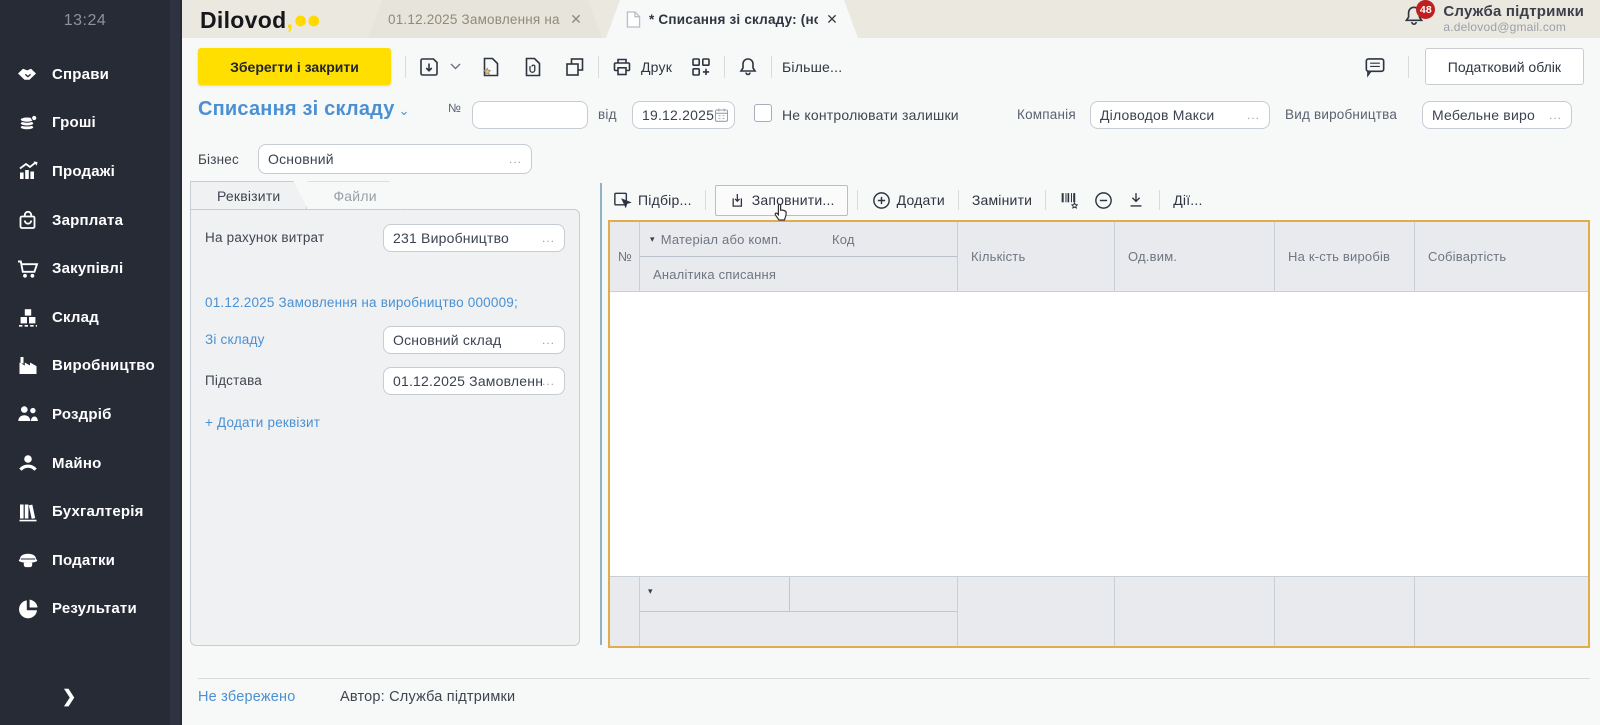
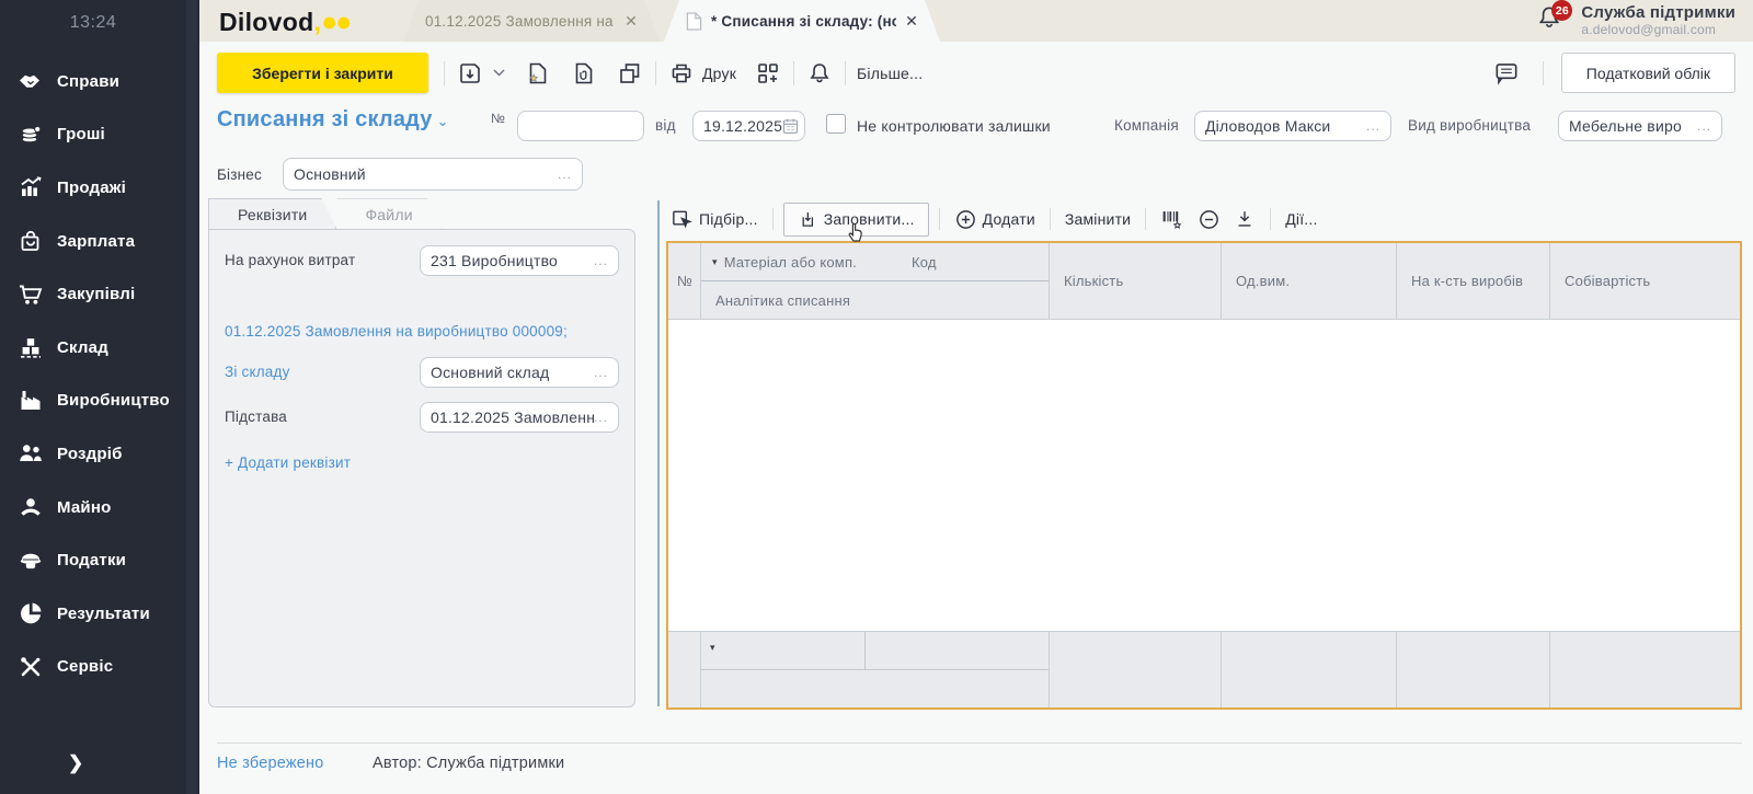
  13:24
  Справи
  Гроші
  Продажі
  Зарплата
  Закупівлі
  Склад
  Виробництво
  Роздріб
  Майно
- Бухгалтерія
  Податки
  Результати
+ Сервіс
  ❯
  Dilovod,●●
  01.12.2025 Замовлення на
  ✕
  * Списання зі складу: (но
  ✕
- 48
+ 26
  Служба підтримки
  a.delovod@gmail.com
  Зберегти і закрити
  Друк
  Більше...
  Податковий облік
  Списання зі складу ⌄
  №
  від
  19.12.2025
  Не контролювати залишки
  Компанія
  Діловодов Макси
  ...
  Вид виробництва
  Мебельне виро
  ...
  Бізнес
  Основний
  ...
  Реквізити
  Файли
  На рахунок витрат
  231 Виробництво
  ...
  01.12.2025 Замовлення на виробництво 000009;
  Зі складу
  Основний склад
  ...
  Підстава
  01.12.2025 Замовленн
  ...
  + Додати реквізит
  Підбір...
  Заповнити...
  Додати
  Замінити
  Дії...
  №
  ▾
  Матеріал або комп.
  Код
  Аналітика списання
  Кількість
  Од.вим.
  На к-сть виробів
  Собівартість
  ▾
  Не збережено
  Автор: Служба підтримки
